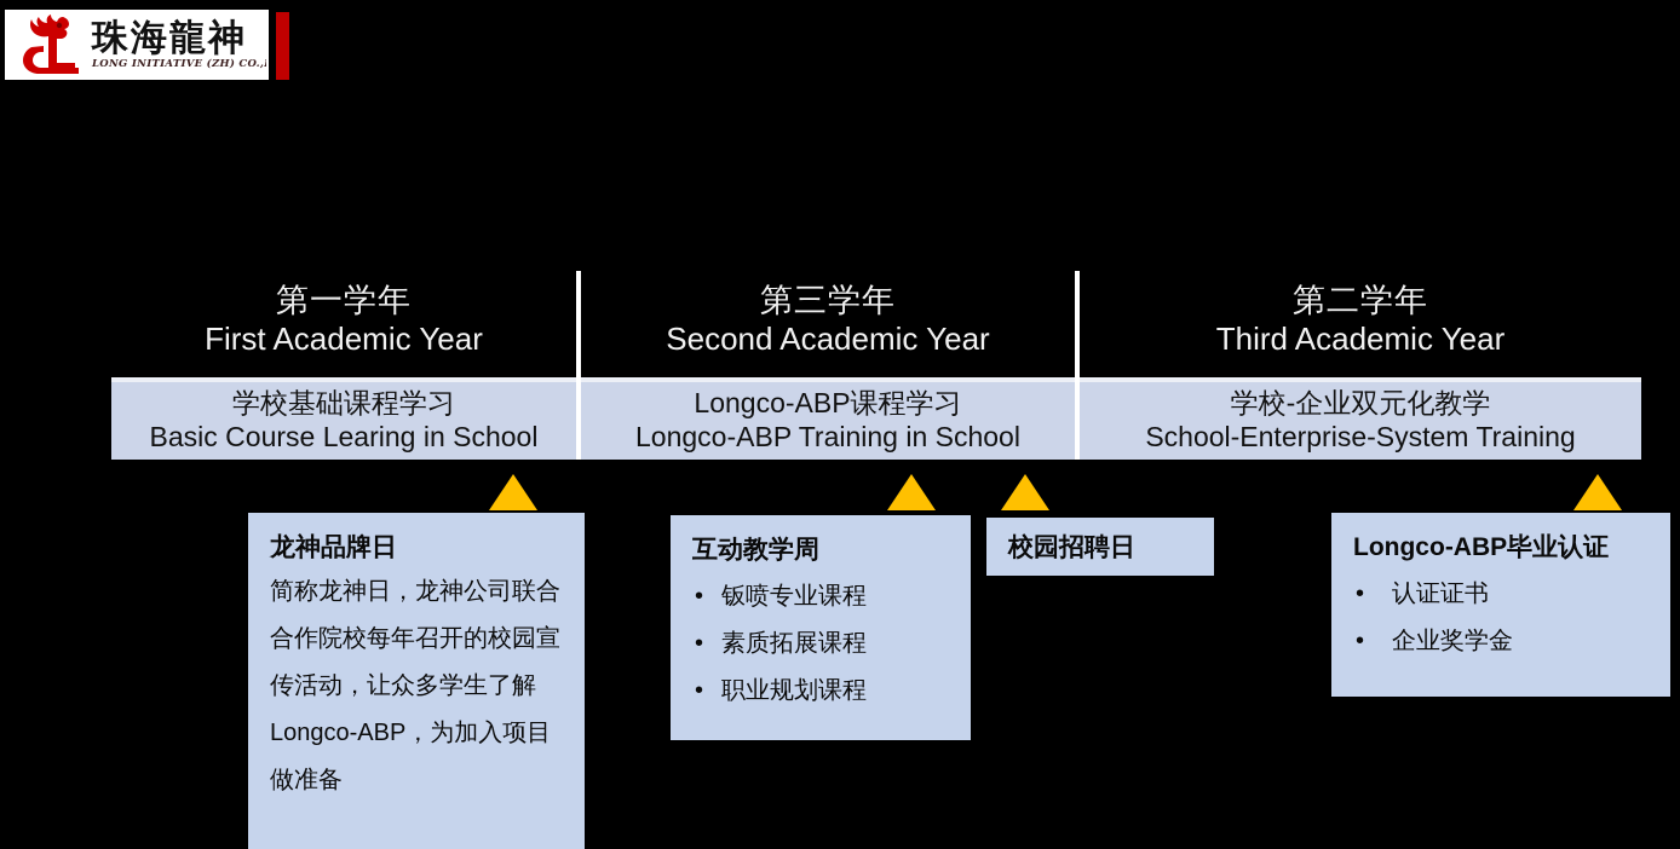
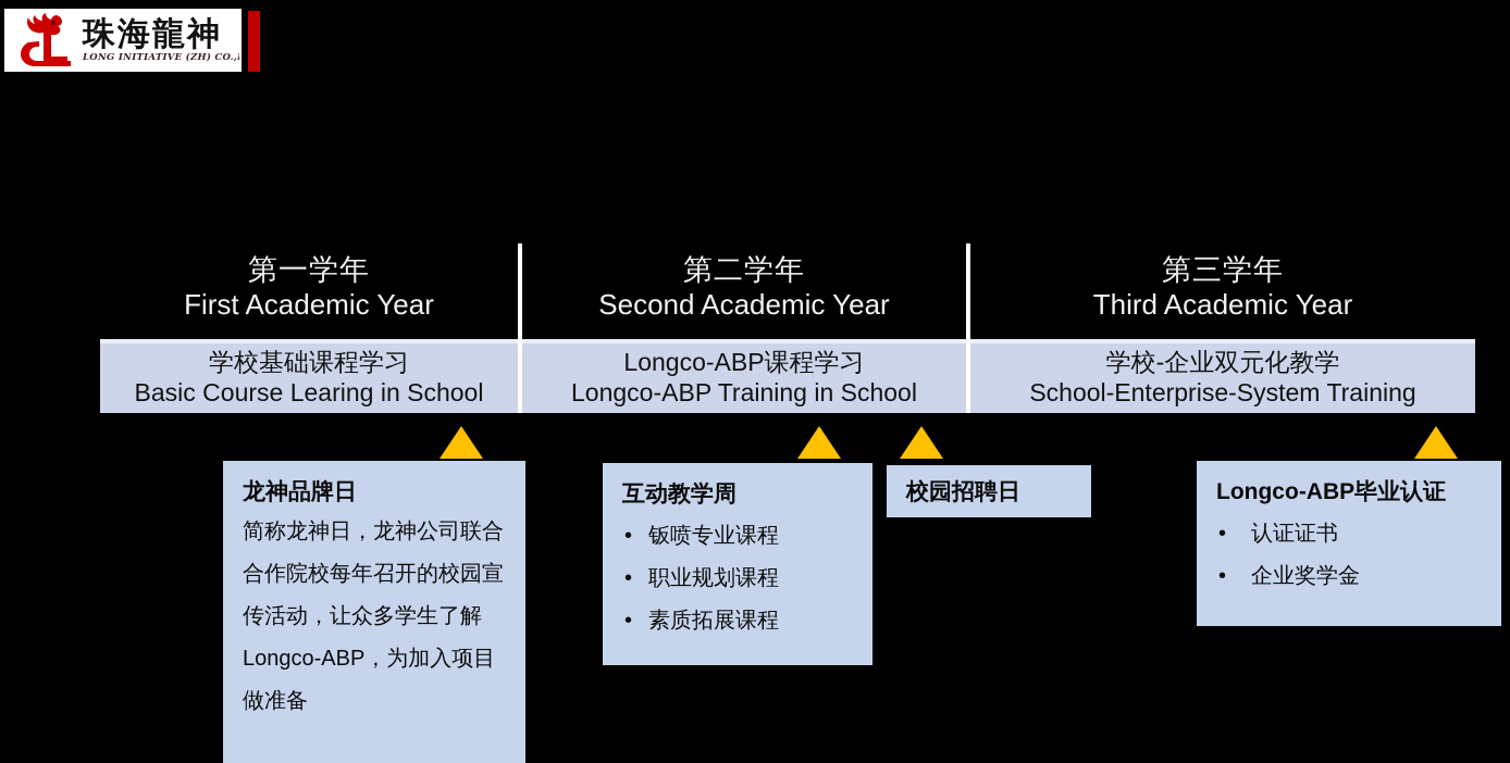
  珠海龍神
  LONG INITIATIVE (ZH) CO.,
  第一学年
  First Academic Year
- 第三学年
+ 第二学年
  Second Academic Year
- 第二学年
+ 第三学年
  Third Academic Year
  学校基础课程学习
  Basic Course Learing in School
  Longco-ABP课程学习
  Longco-ABP Training in School
  学校-企业双元化教学
  School-Enterprise-System Training
  龙神品牌日
  简称龙神日，龙神公司联合合作院校每年召开的校园宣传活动，让众多学生了解Longco-ABP，为加入项目做准备
  互动教学周
  •
  钣喷专业课程
  •
- 素质拓展课程
+ 职业规划课程
  •
- 职业规划课程
+ 素质拓展课程
  校园招聘日
  Longco-ABP毕业认证
  •
  认证证书
  •
  企业奖学金
